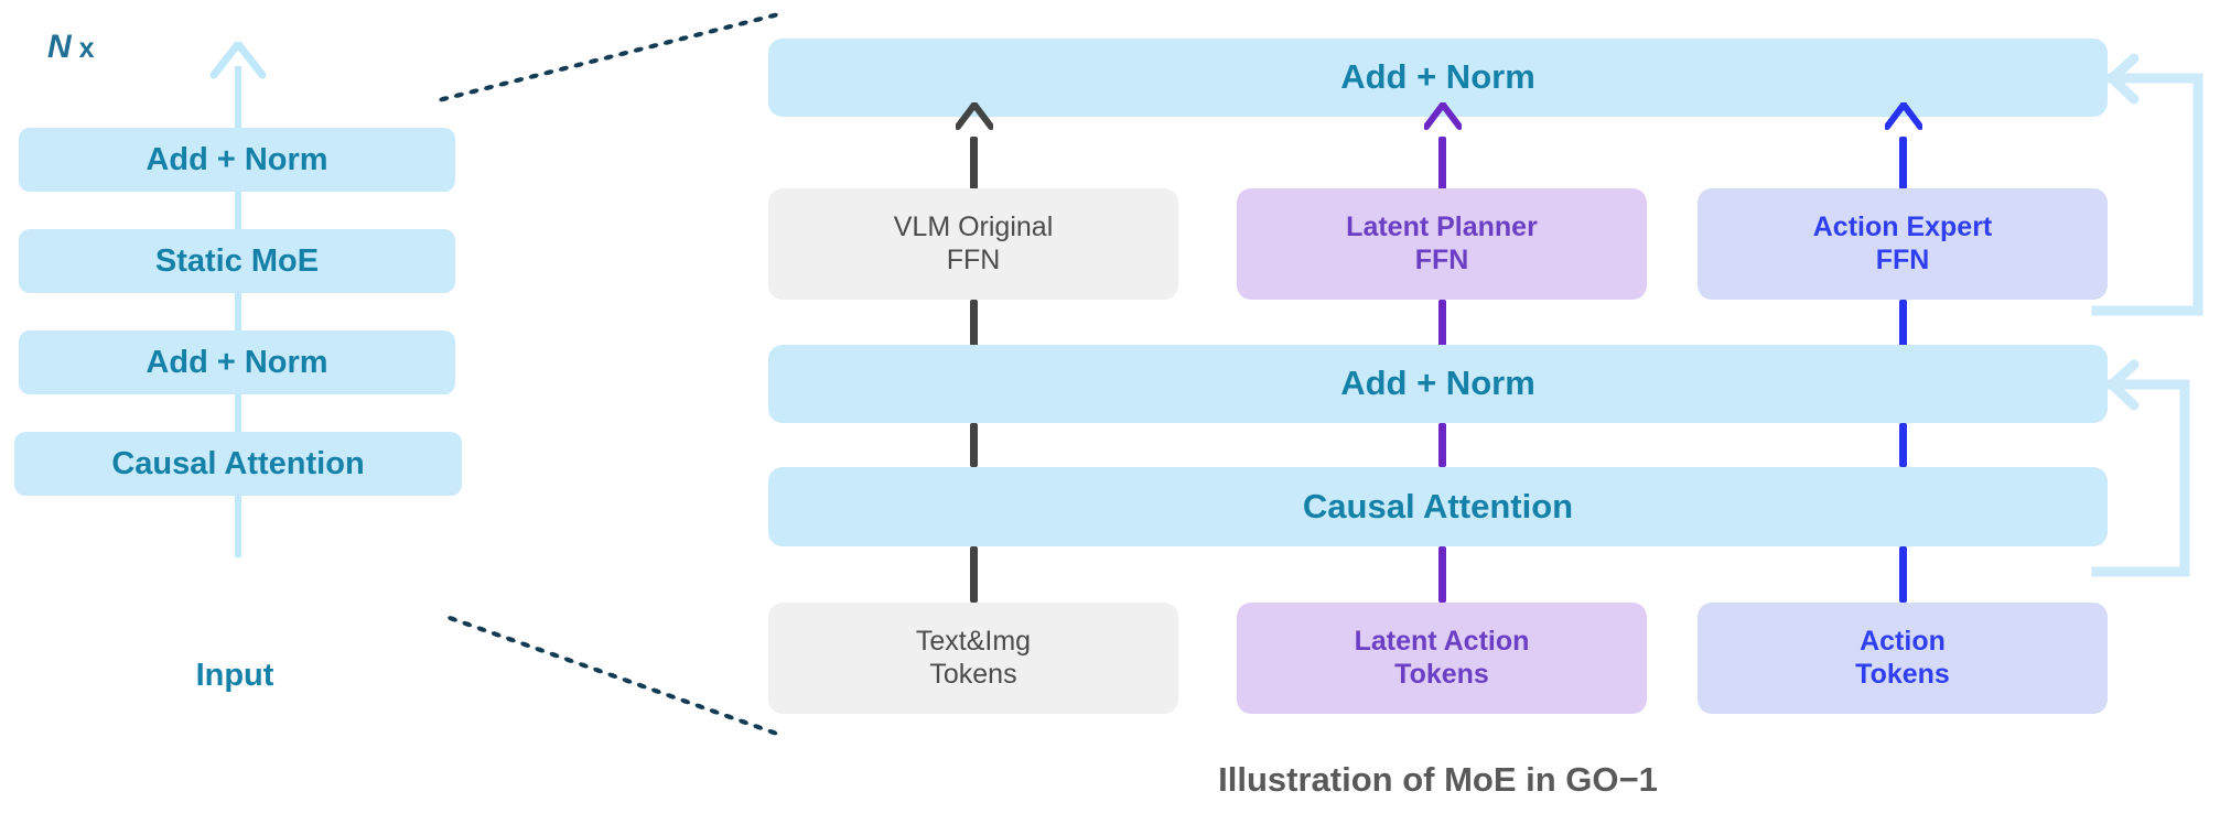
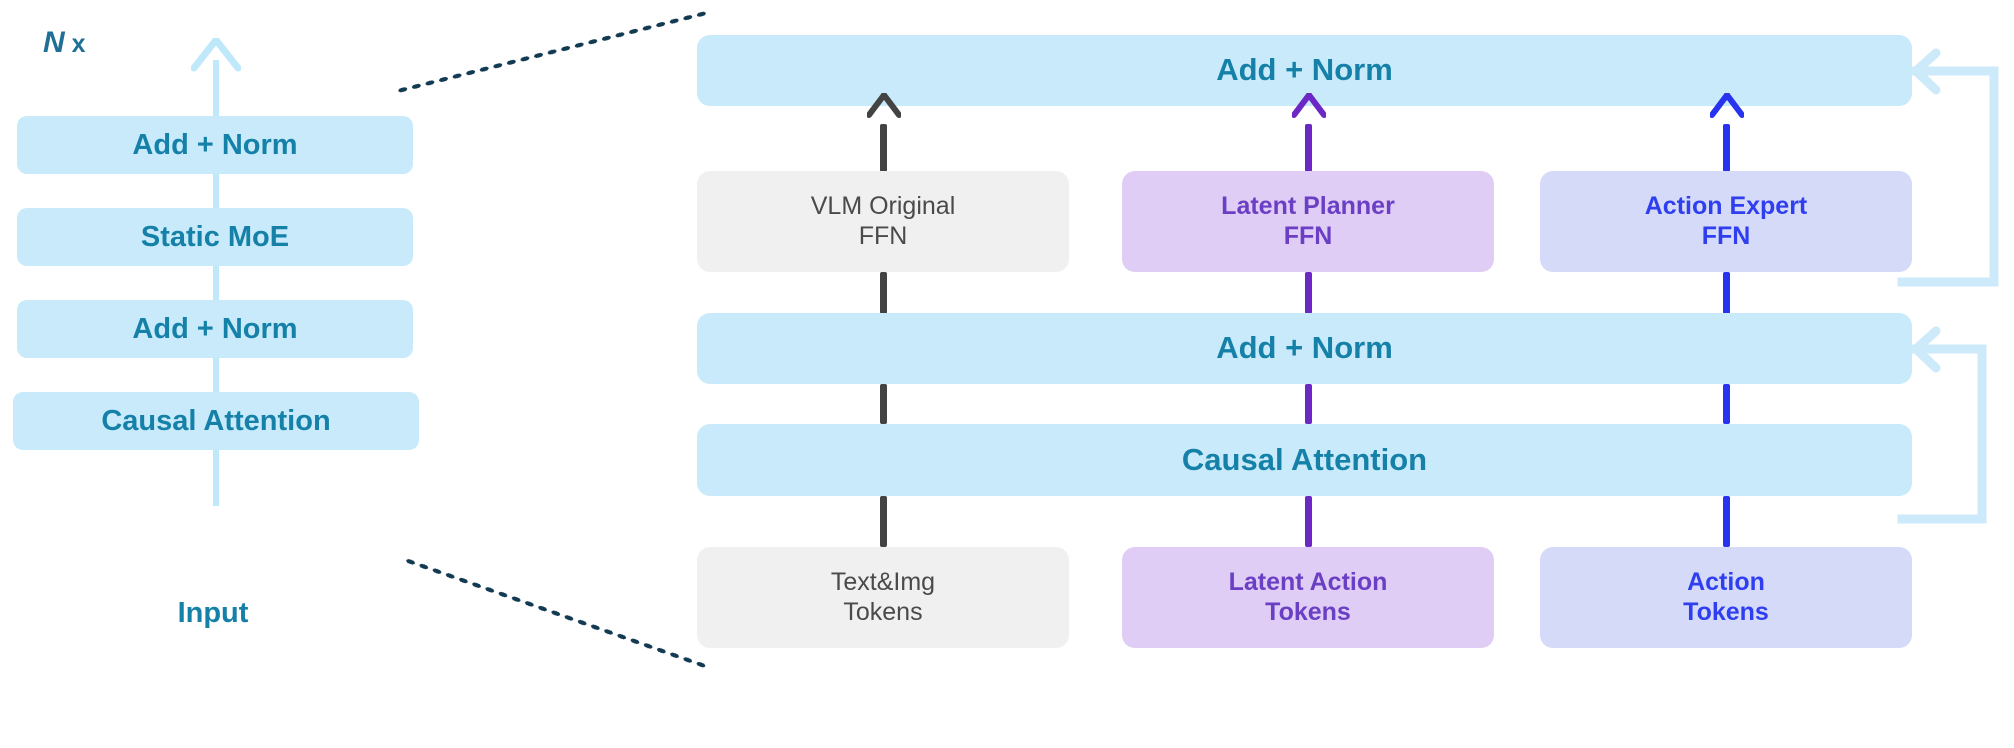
  N x
  Add + Norm
  Static MoE
  Add + Norm
  Causal Attention
  Input
  Add + Norm
  VLM Original
  FFN
  Latent Planner
  FFN
  Action Expert
  FFN
  Add + Norm
  Causal Attention
  Text&Img
  Tokens
  Latent Action
  Tokens
  Action
  Tokens
- Illustration of MoE in GO−1
